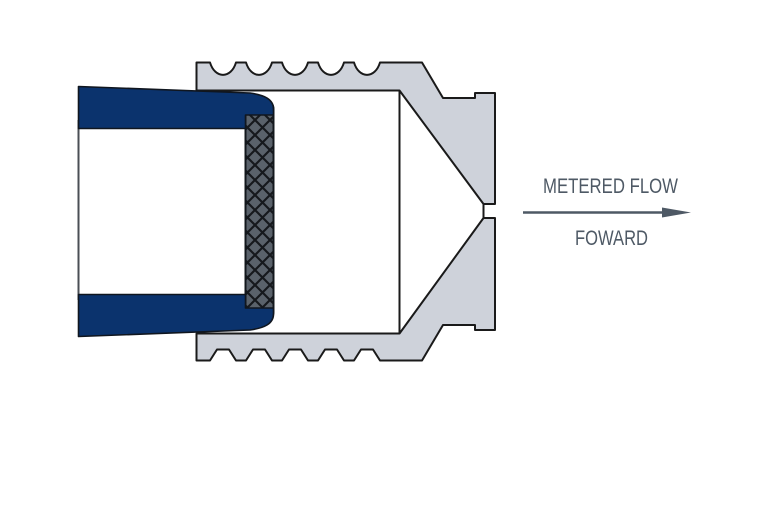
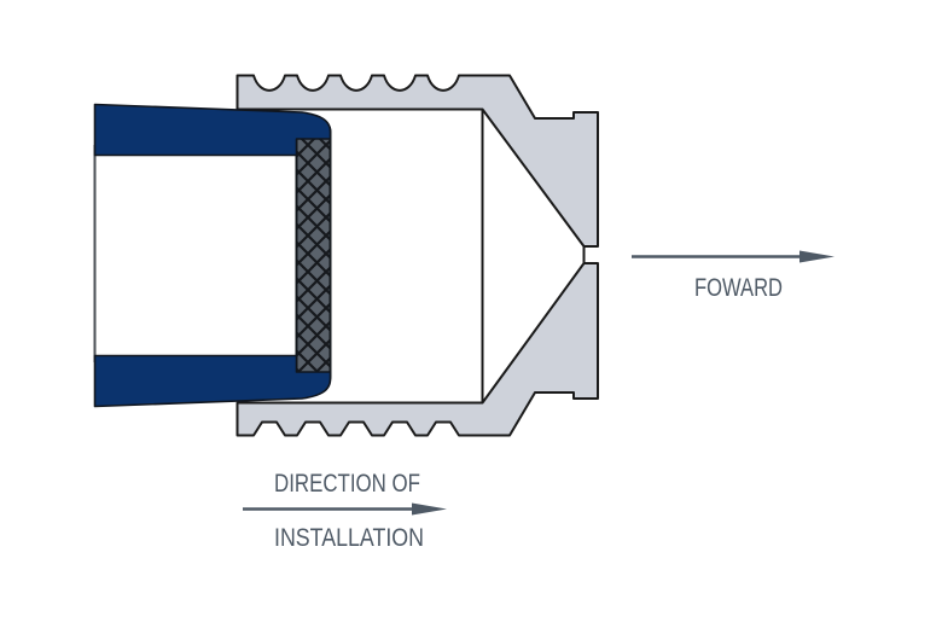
- METERED FLOW
  FOWARD
+ DIRECTION OF
+ INSTALLATION
